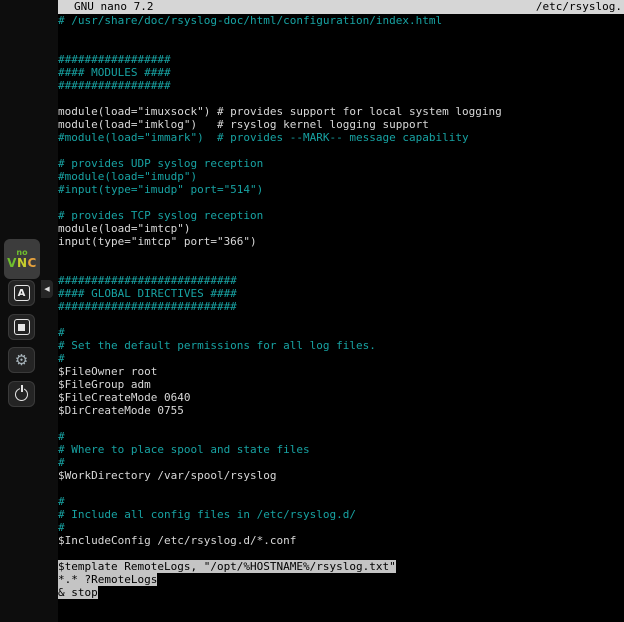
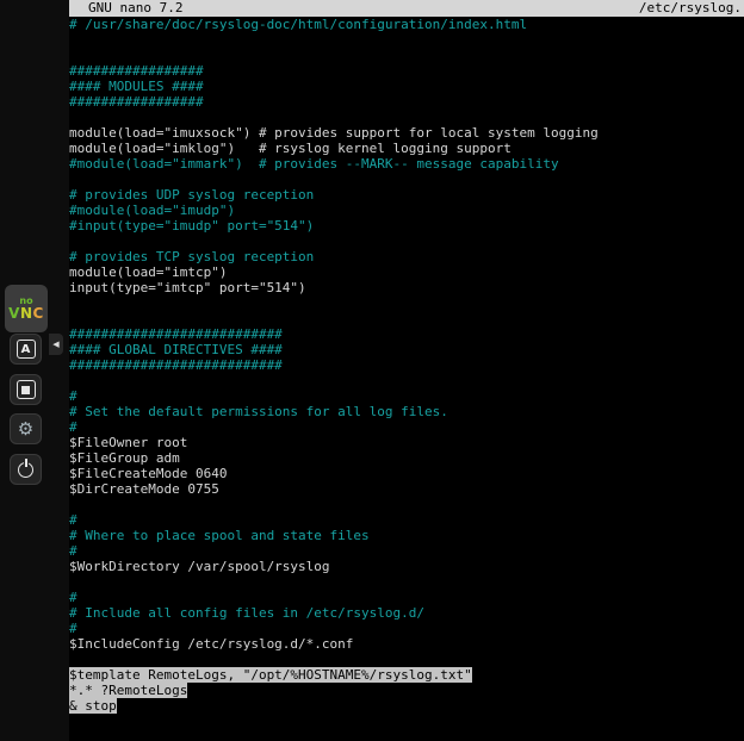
  no
  VNC
  ◀
  A
  ⚙
  GNU nano 7.2
  /etc/rsyslog.
  # /usr/share/doc/rsyslog-doc/html/configuration/index.html
  #################
  #### MODULES ####
  #################
  module(load="imuxsock") # provides support for local system logging
  module(load="imklog") # rsyslog kernel logging support
  #module(load="immark") # provides --MARK-- message capability
  # provides UDP syslog reception
  #module(load="imudp")
  #input(type="imudp" port="514")
  # provides TCP syslog reception
  module(load="imtcp")
- input(type="imtcp" port="366")
+ input(type="imtcp" port="514")
  ###########################
  #### GLOBAL DIRECTIVES ####
  ###########################
  #
  # Set the default permissions for all log files.
  #
  $FileOwner root
  $FileGroup adm
  $FileCreateMode 0640
  $DirCreateMode 0755
  #
  # Where to place spool and state files
  #
  $WorkDirectory /var/spool/rsyslog
  #
  # Include all config files in /etc/rsyslog.d/
  #
  $IncludeConfig /etc/rsyslog.d/*.conf
  $template RemoteLogs, "/opt/%HOSTNAME%/rsyslog.txt"
  *.* ?RemoteLogs
  & stop
